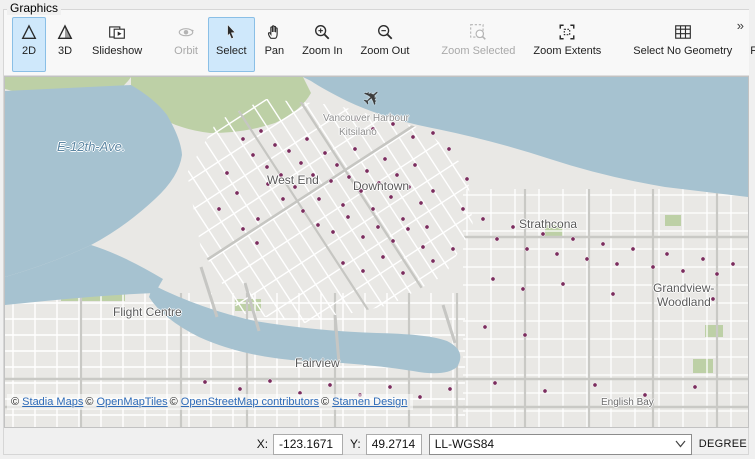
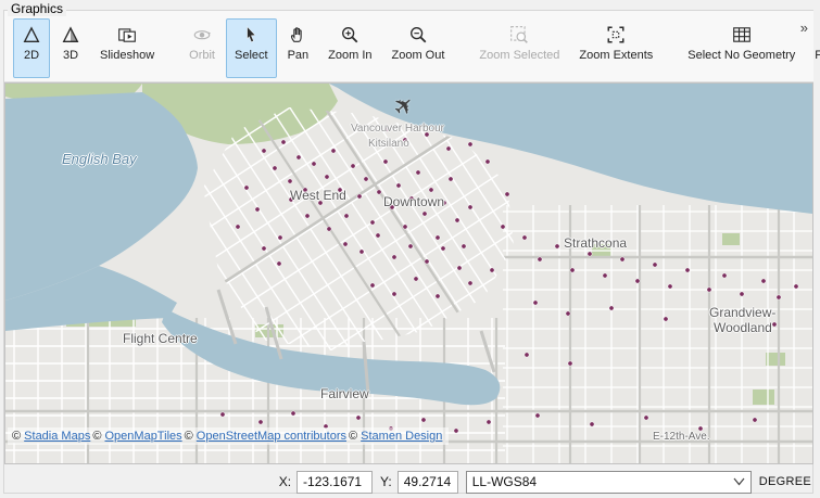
  Graphics
  2D
  3D
  Slideshow
  Orbit
  Select
  Pan
  Zoom In
  Zoom Out
  Zoom Selected
  Zoom Extents
  Select No Geometry
  »
- E-12th-Ave.
+ English Bay
  West End
  Downtown
  Vancouver Harbour
  Kitsilano
  Strathcona
  Grandview-
  Woodland
  Flight Centre
  Fairview
- English Bay
+ E-12th-Ave.
  © Stadia Maps © OpenMapTiles © OpenStreetMap contributors © Stamen Design
  X:
  -123.1671
  Y:
  49.2714
  LL-WGS84
  DEGREE
